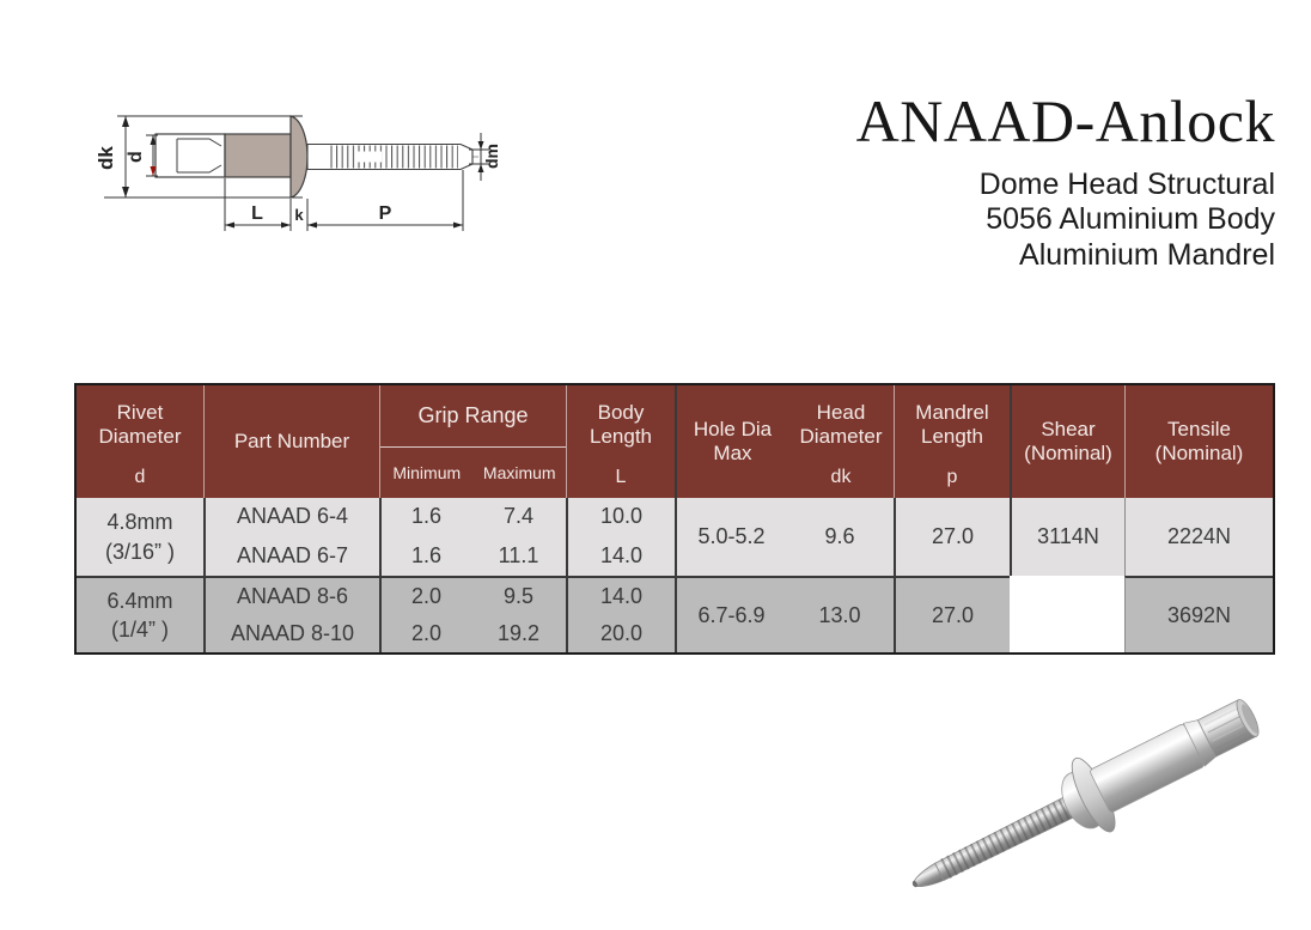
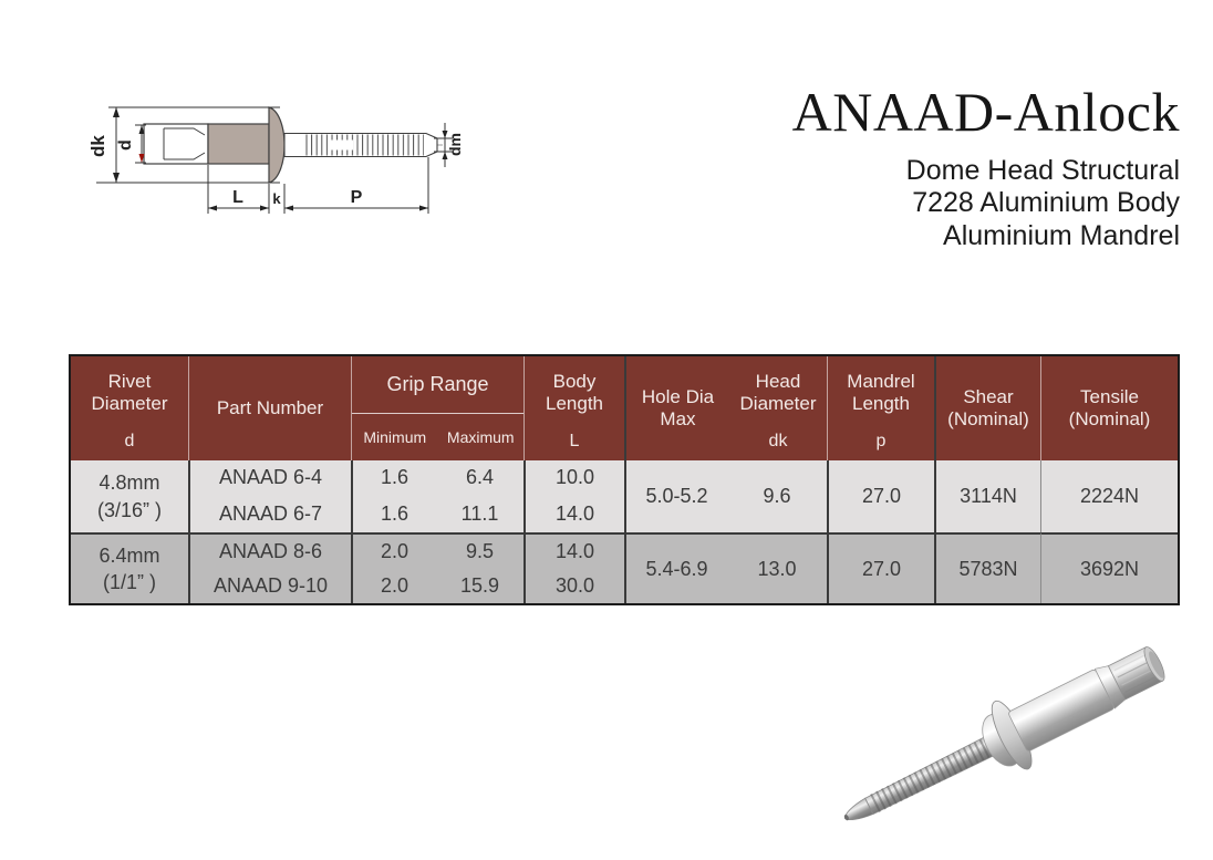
  L
  k
  P
  ANAAD-Anlock
  Dome Head Structural
- 5056 Aluminium Body
+ 7228 Aluminium Body
  Aluminium Mandrel
  Rivet
  Diameter
  d
  Part Number
  Grip Range
  Minimum
  Maximum
  Body
  Length
  L
  Hole Dia
  Max
  Head
  Diameter
  dk
  Mandrel
  Length
  p
  Shear
  (Nominal)
  Tensile
  (Nominal)
  4.8mm
  (3/16” )
  ANAAD 6-4
  ANAAD 6-7
  1.6
  1.6
- 7.4
+ 6.4
  11.1
  10.0
  14.0
  5.0-5.2
  9.6
  27.0
  3114N
  2224N
  6.4mm
- (1/4” )
+ (1/1” )
  ANAAD 8-6
- ANAAD 8-10
+ ANAAD 9-10
  2.0
  2.0
  9.5
- 19.2
+ 15.9
  14.0
- 20.0
+ 30.0
- 6.7-6.9
+ 5.4-6.9
  13.0
  27.0
+ 5783N
  3692N
